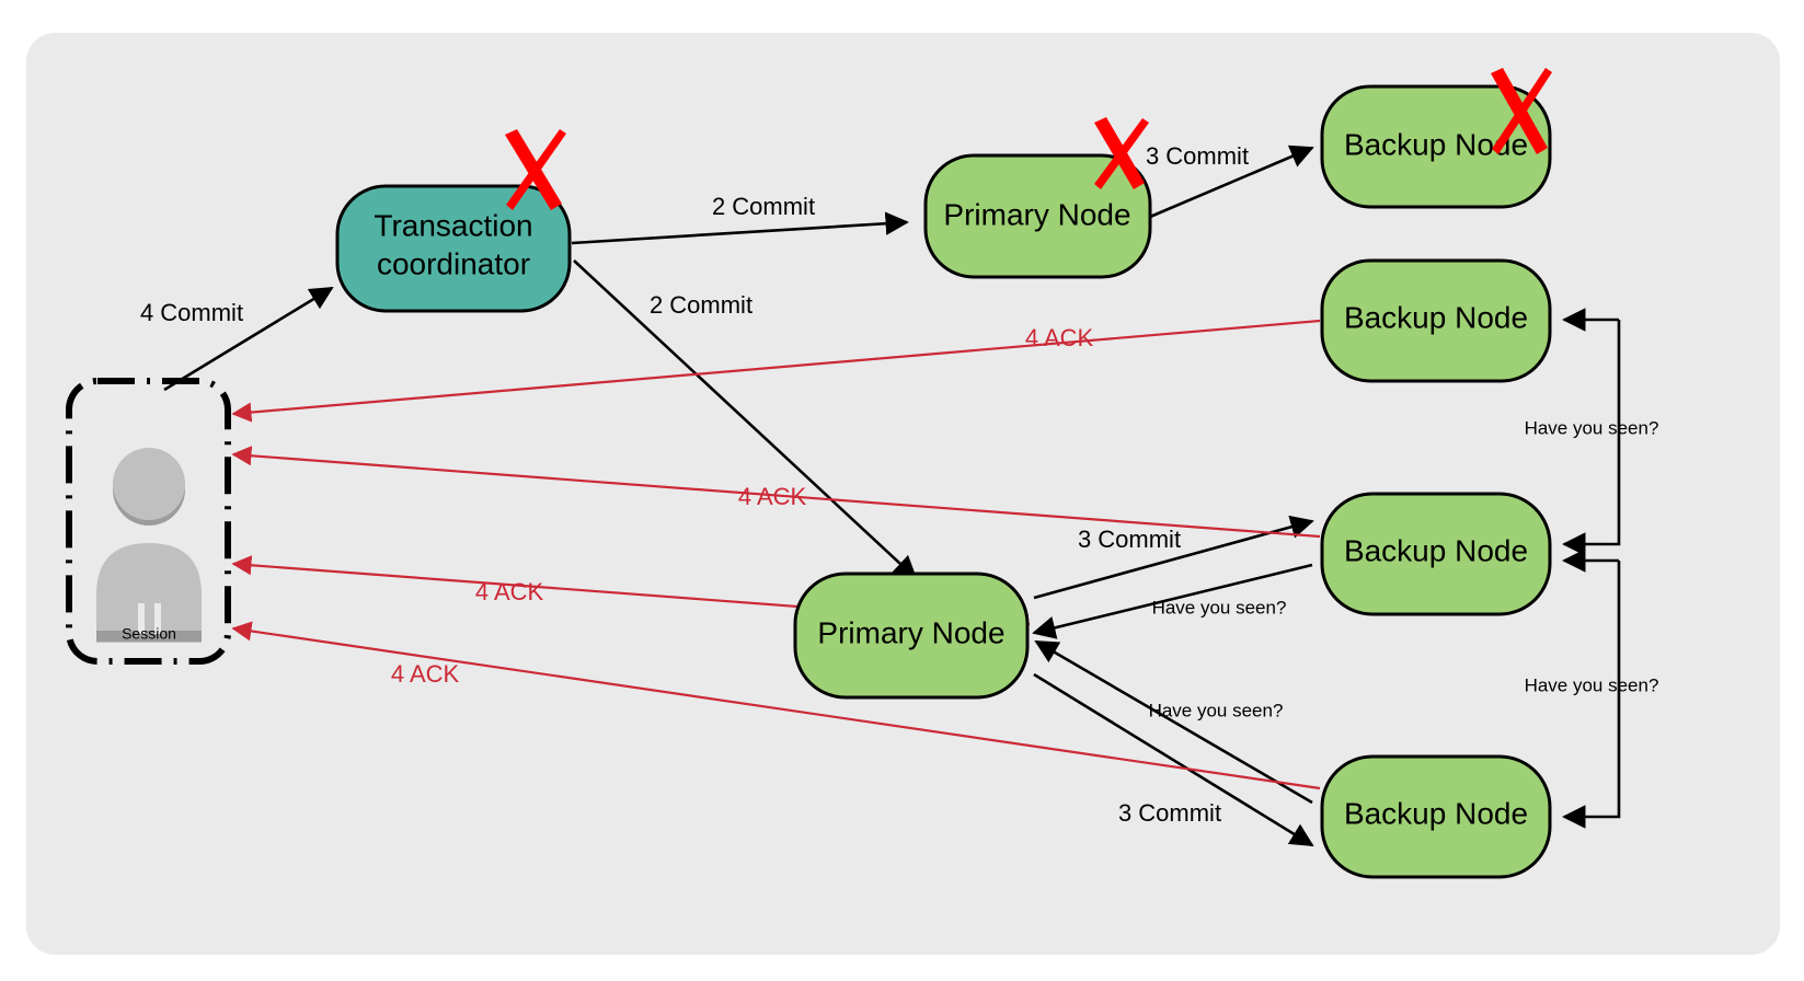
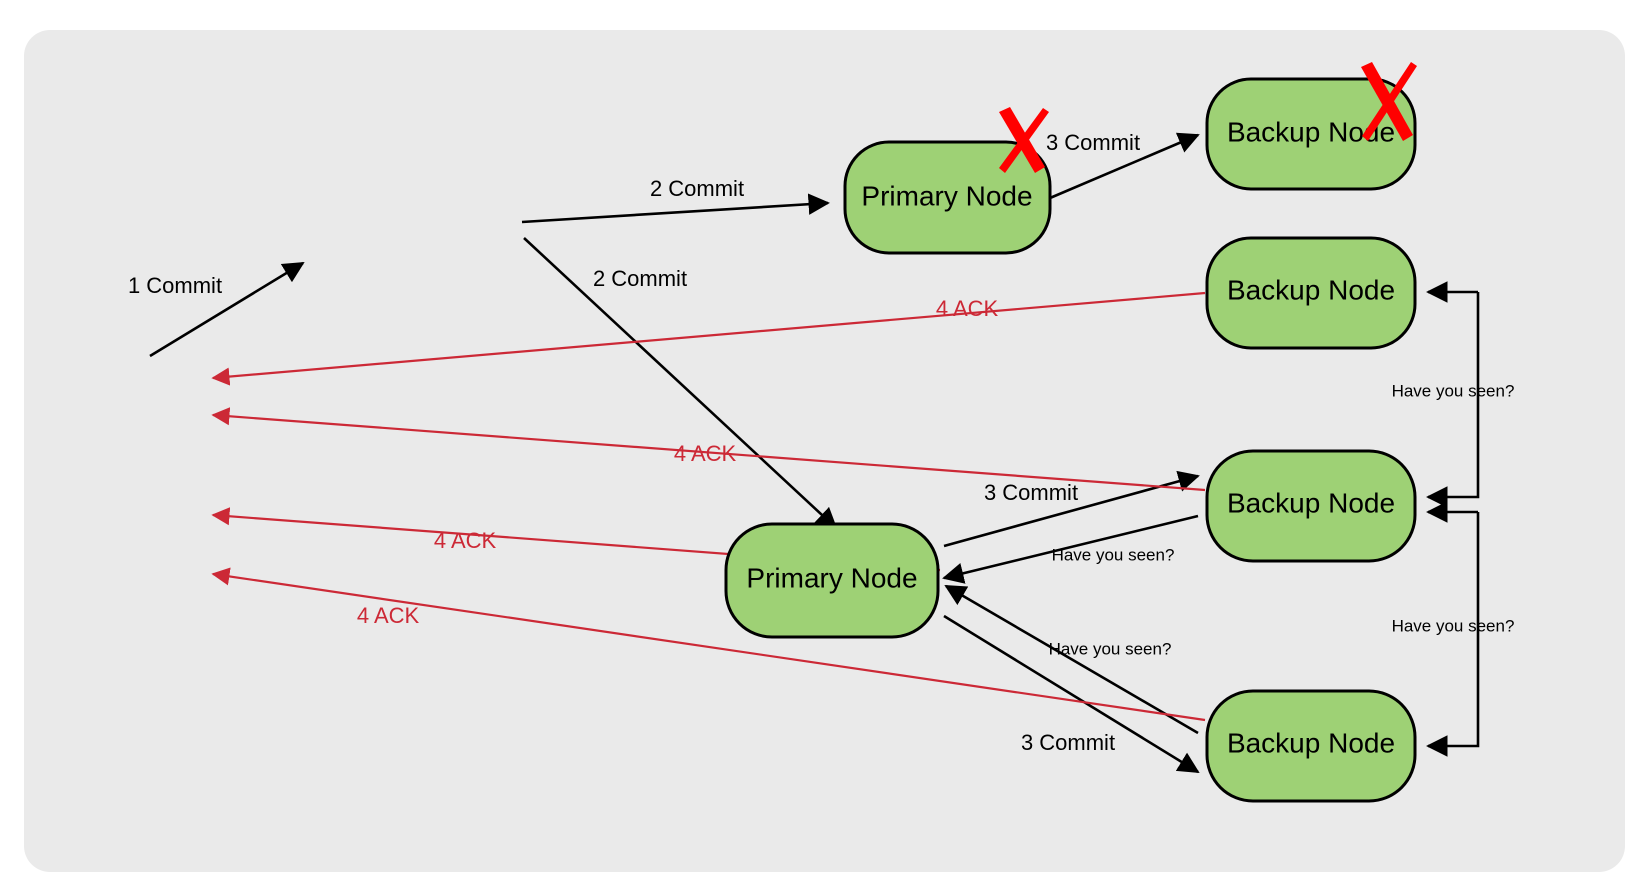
- Session
- Transaction
- coordinator
  Primary Node
  Backup Noe
  Backup Node
  Primary Node
  Backup Node
  Backup Node
- 4 Commit
+ 1 Commit
  2 Commit
  2 Commit
  3 Commit
  3 Commit
  3 Commit
  4 ACK
  4 ACK
  4 ACK
  4 ACK
  Have you seen?
  Have you seen?
  Have you seen?
  Have you seen?
